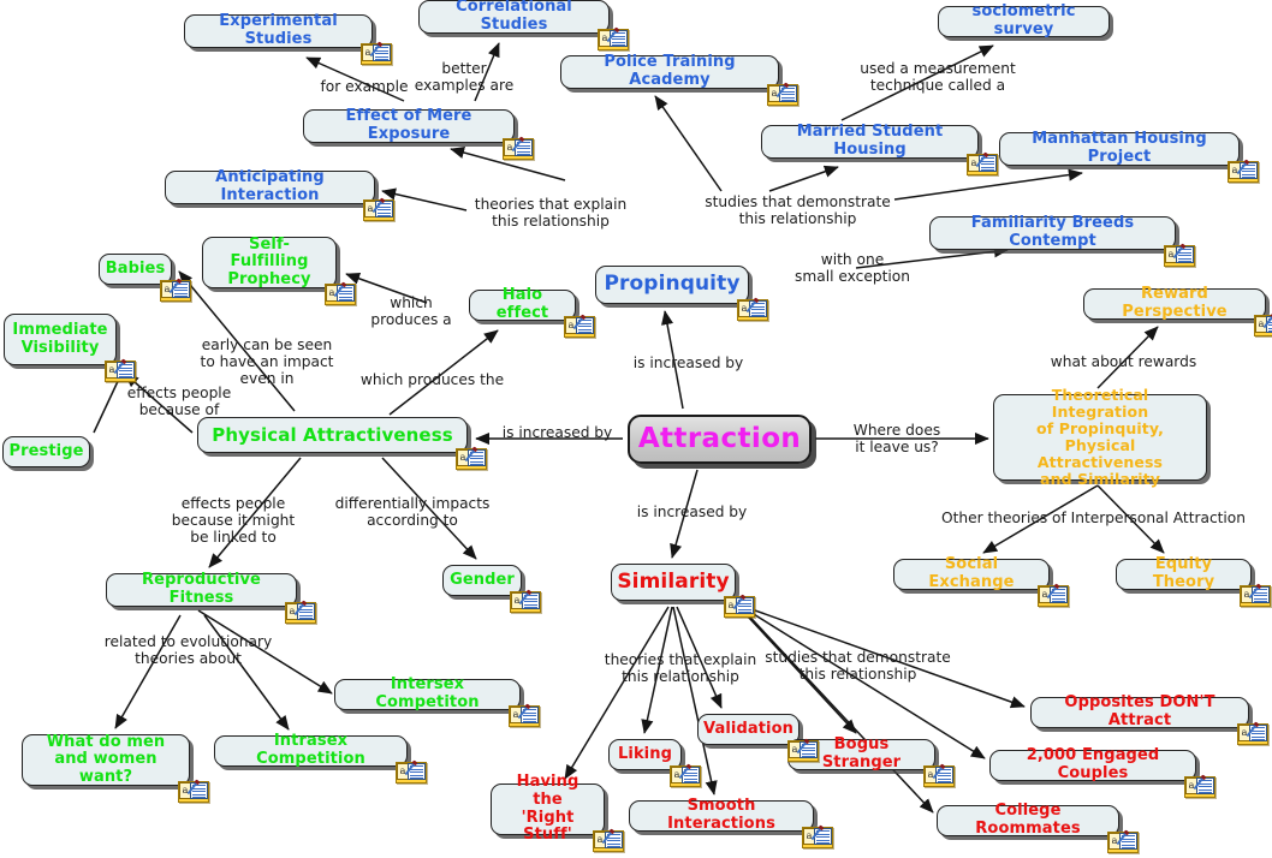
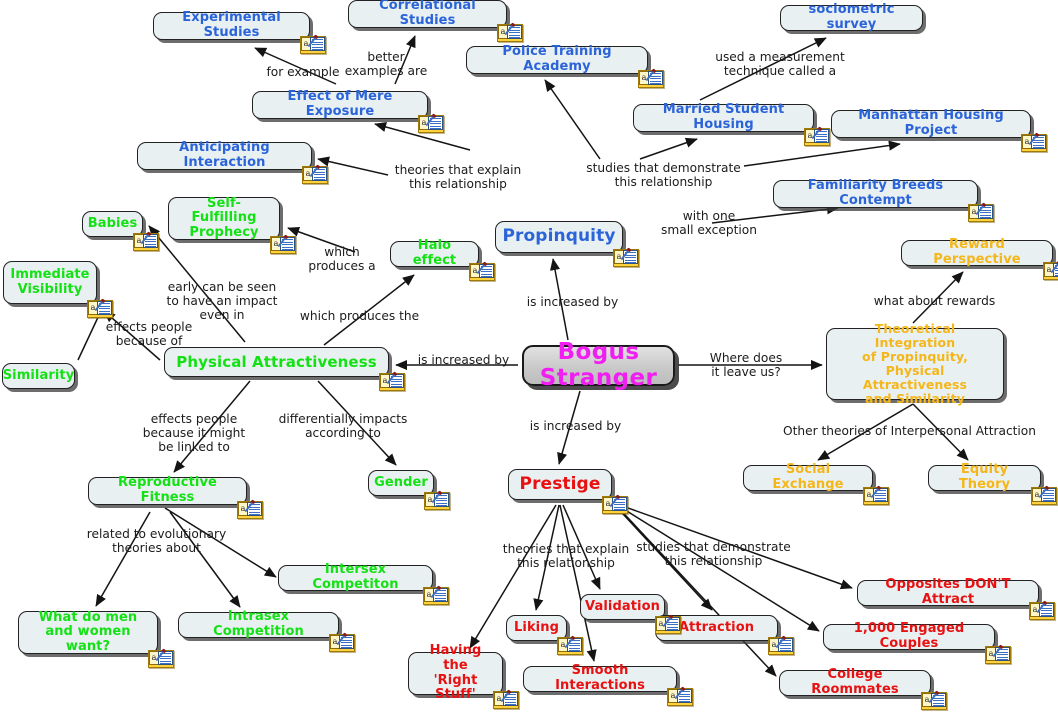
  Experimental Studies
  a
  Correlational Studies
  a
  sociometric survey
  Police Training Academy
  a
  Effect of Mere Exposure
  a
  Married Student Housing
  a
  Manhattan Housing Project
  a
  Anticipating Interaction
  a
  Familiarity Breeds Contempt
  a
  Propinquity
  a
  Self-Fulfilling
  Prophecy
  a
  Babies
  a
  Immediate
  Visibility
  a
- Prestige
+ Similarity
  Halo effect
  a
  Physical Attractiveness
  a
- Attraction
+ Bogus Stranger
  Reward Perspective
  a
  Theoretical Integration
  of Propinquity,
  Physical Attractiveness
  and Similarity
  Social Exchange
  a
  Equity Theory
  a
  Gender
  a
- Similarity
+ Prestige
  a
  Reproductive Fitness
  a
  Intersex Competiton
  a
  What do men
  and women want?
  a
  Intrasex Competition
  a
  Having the
  'Right Stuff'
  a
  Liking
  a
  Validation
  a
  Smooth Interactions
  a
- Bogus Stranger
+ Attraction
  a
  Opposites DON'T Attract
  a
- 2,000 Engaged Couples
+ 1,000 Engaged Couples
  a
  College Roommates
  a
  for example
  better
  examples are
  used a measurement
  technique called a
  theories that explain
  this relationship
  studies that demonstrate
  this relationship
  with one
  small exception
  which
  produces a
  early can be seen
  to have an impact
  even in
  which produces the
  effects people
  because of
  is increased by
  is increased by
  Where does
  it leave us?
  what about rewards
  is increased by
  Other theories of Interpersonal Attraction
  effects people
  because it might
  be linked to
  differentially impacts
  according to
  related to evolutionary
  theories about
  theories that explain
  this relationship
  studies that demonstrate
  this relationship
